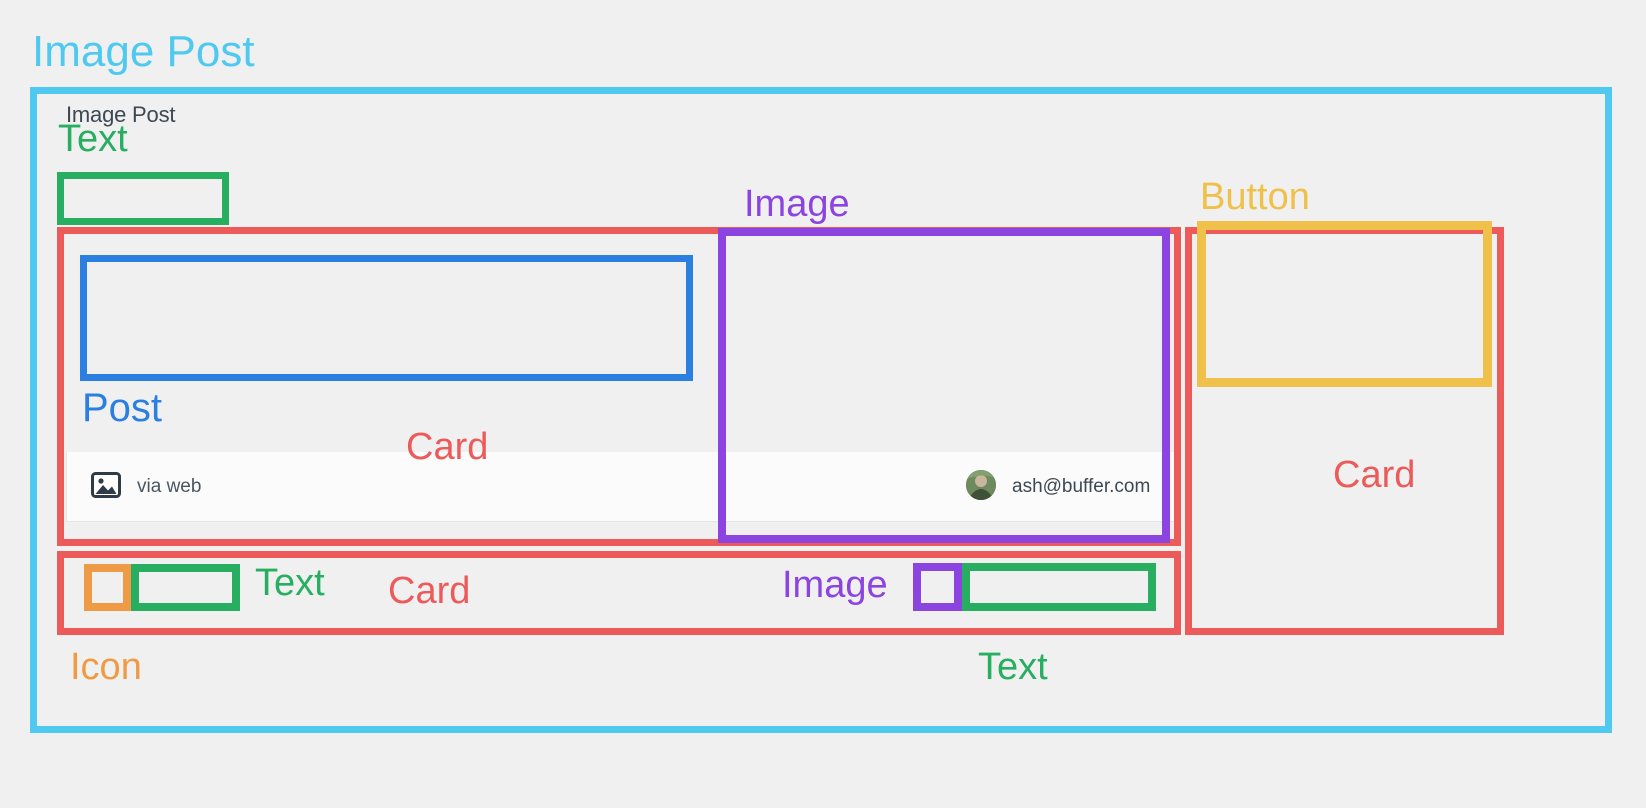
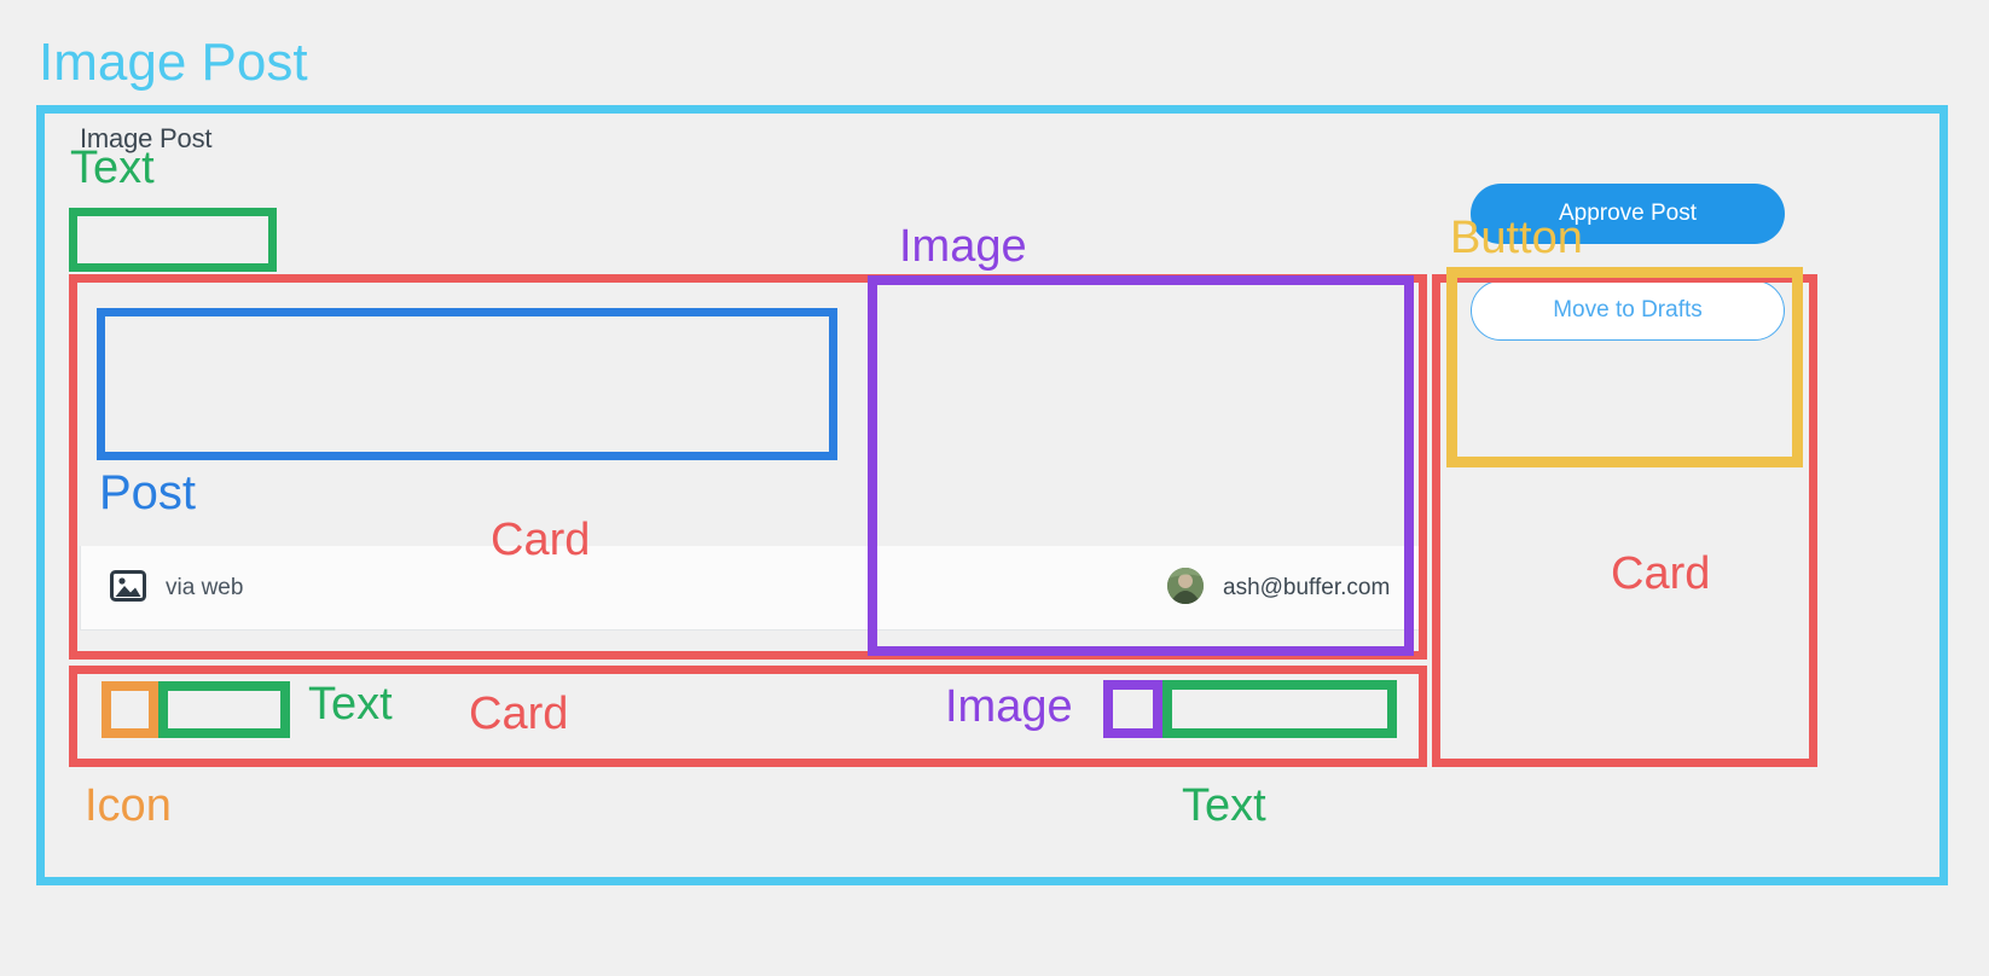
  Image Post
  via web
  ash@buffer.com
+ Approve Post
+ Move to Drafts
  Image Post
  Text
  Image
  Button
  Post
  Card
  Text
  Card
  Image
  Text
  Icon
  Card
